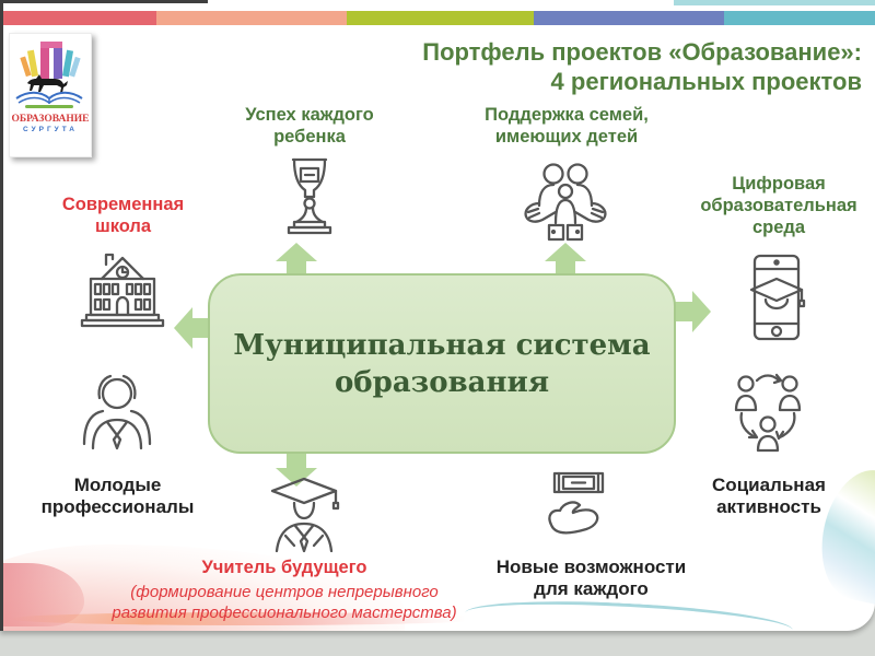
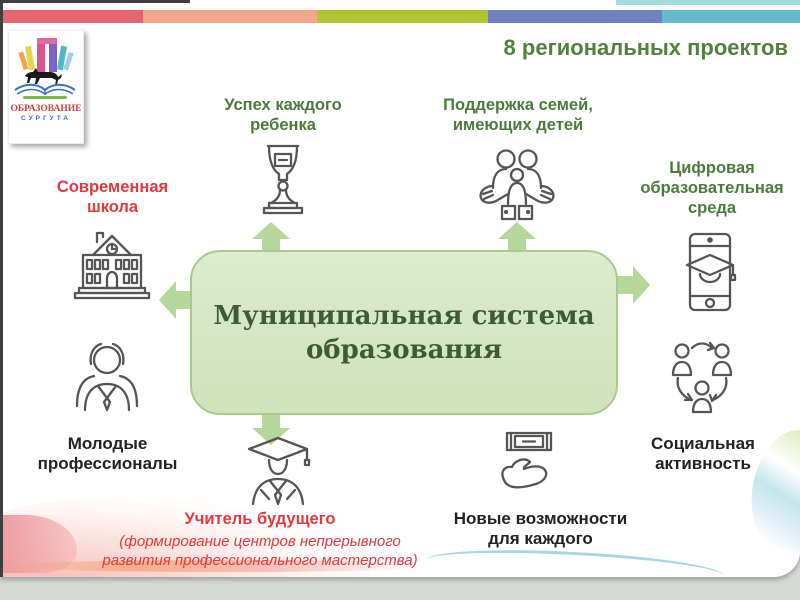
  ОБРАЗОВАНИЕ
- Портфель проектов «Образование»:
- 4 региональных проектов
+ 8 региональных проектов
  Муниципальная система
  образования
  Успех каждого
  ребенка
  Поддержка семей,
  имеющих детей
  Цифровая
  образовательная
  среда
  Современная
  школа
  Молодые
  профессионалы
  Учитель будущего
  (формирование центров непрерывного
  развития профессионального мастерства)
  Новые возможности
  для каждого
  Социальная
  активность
